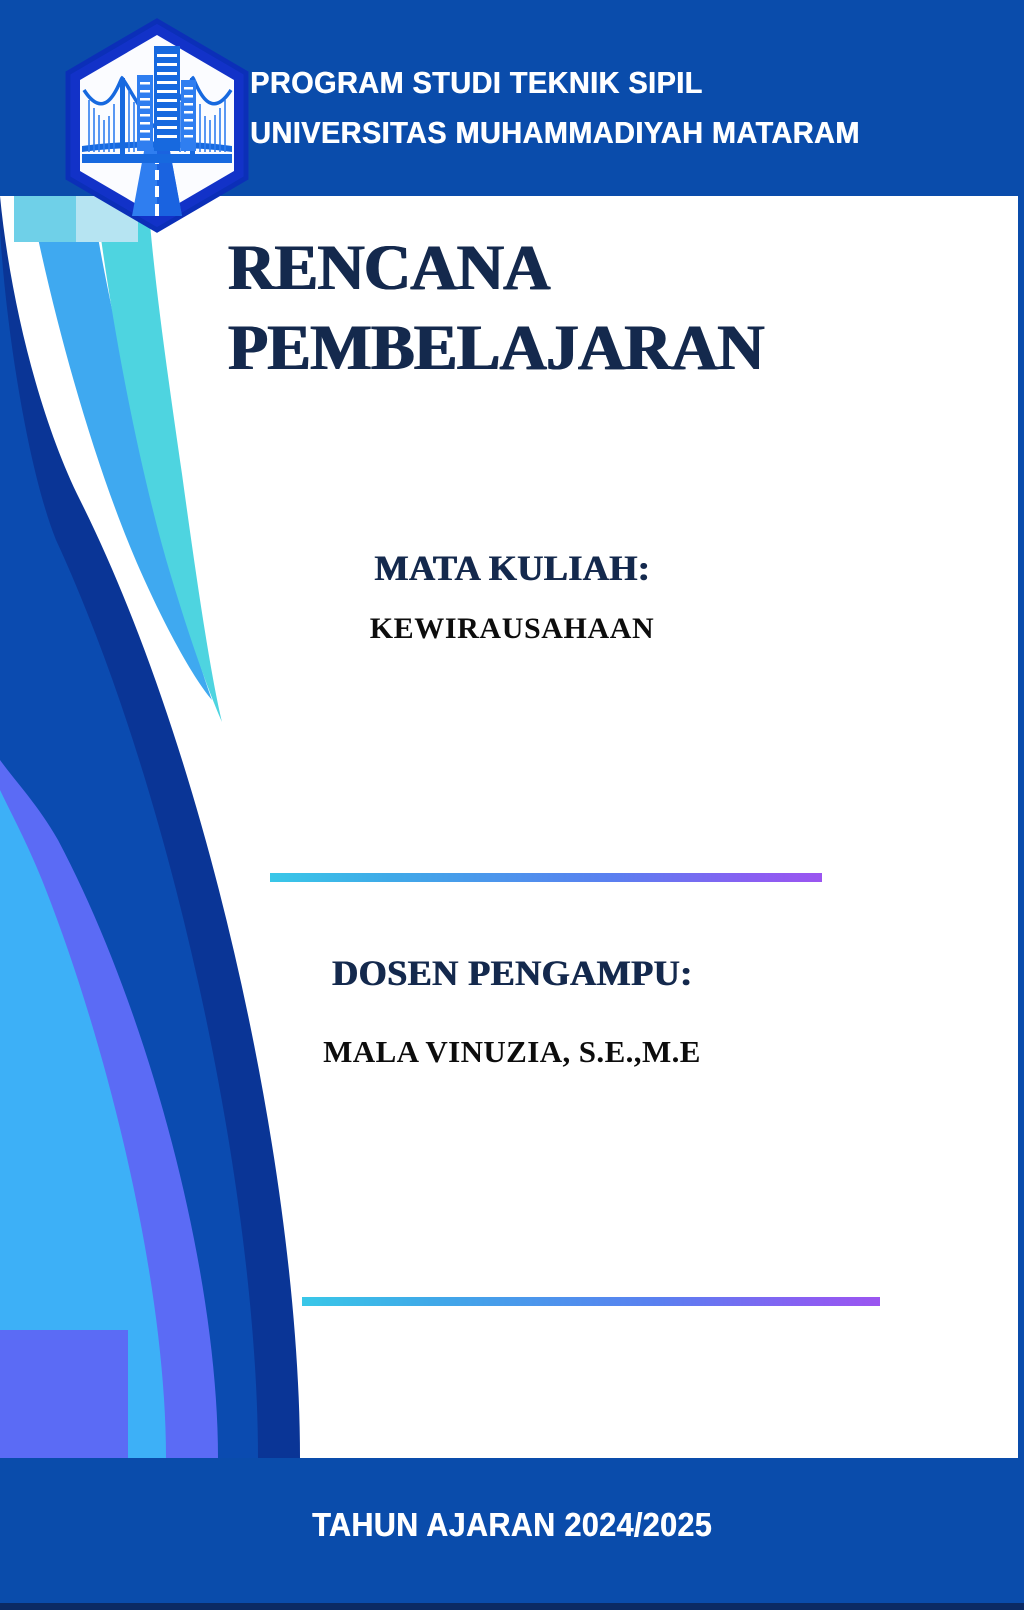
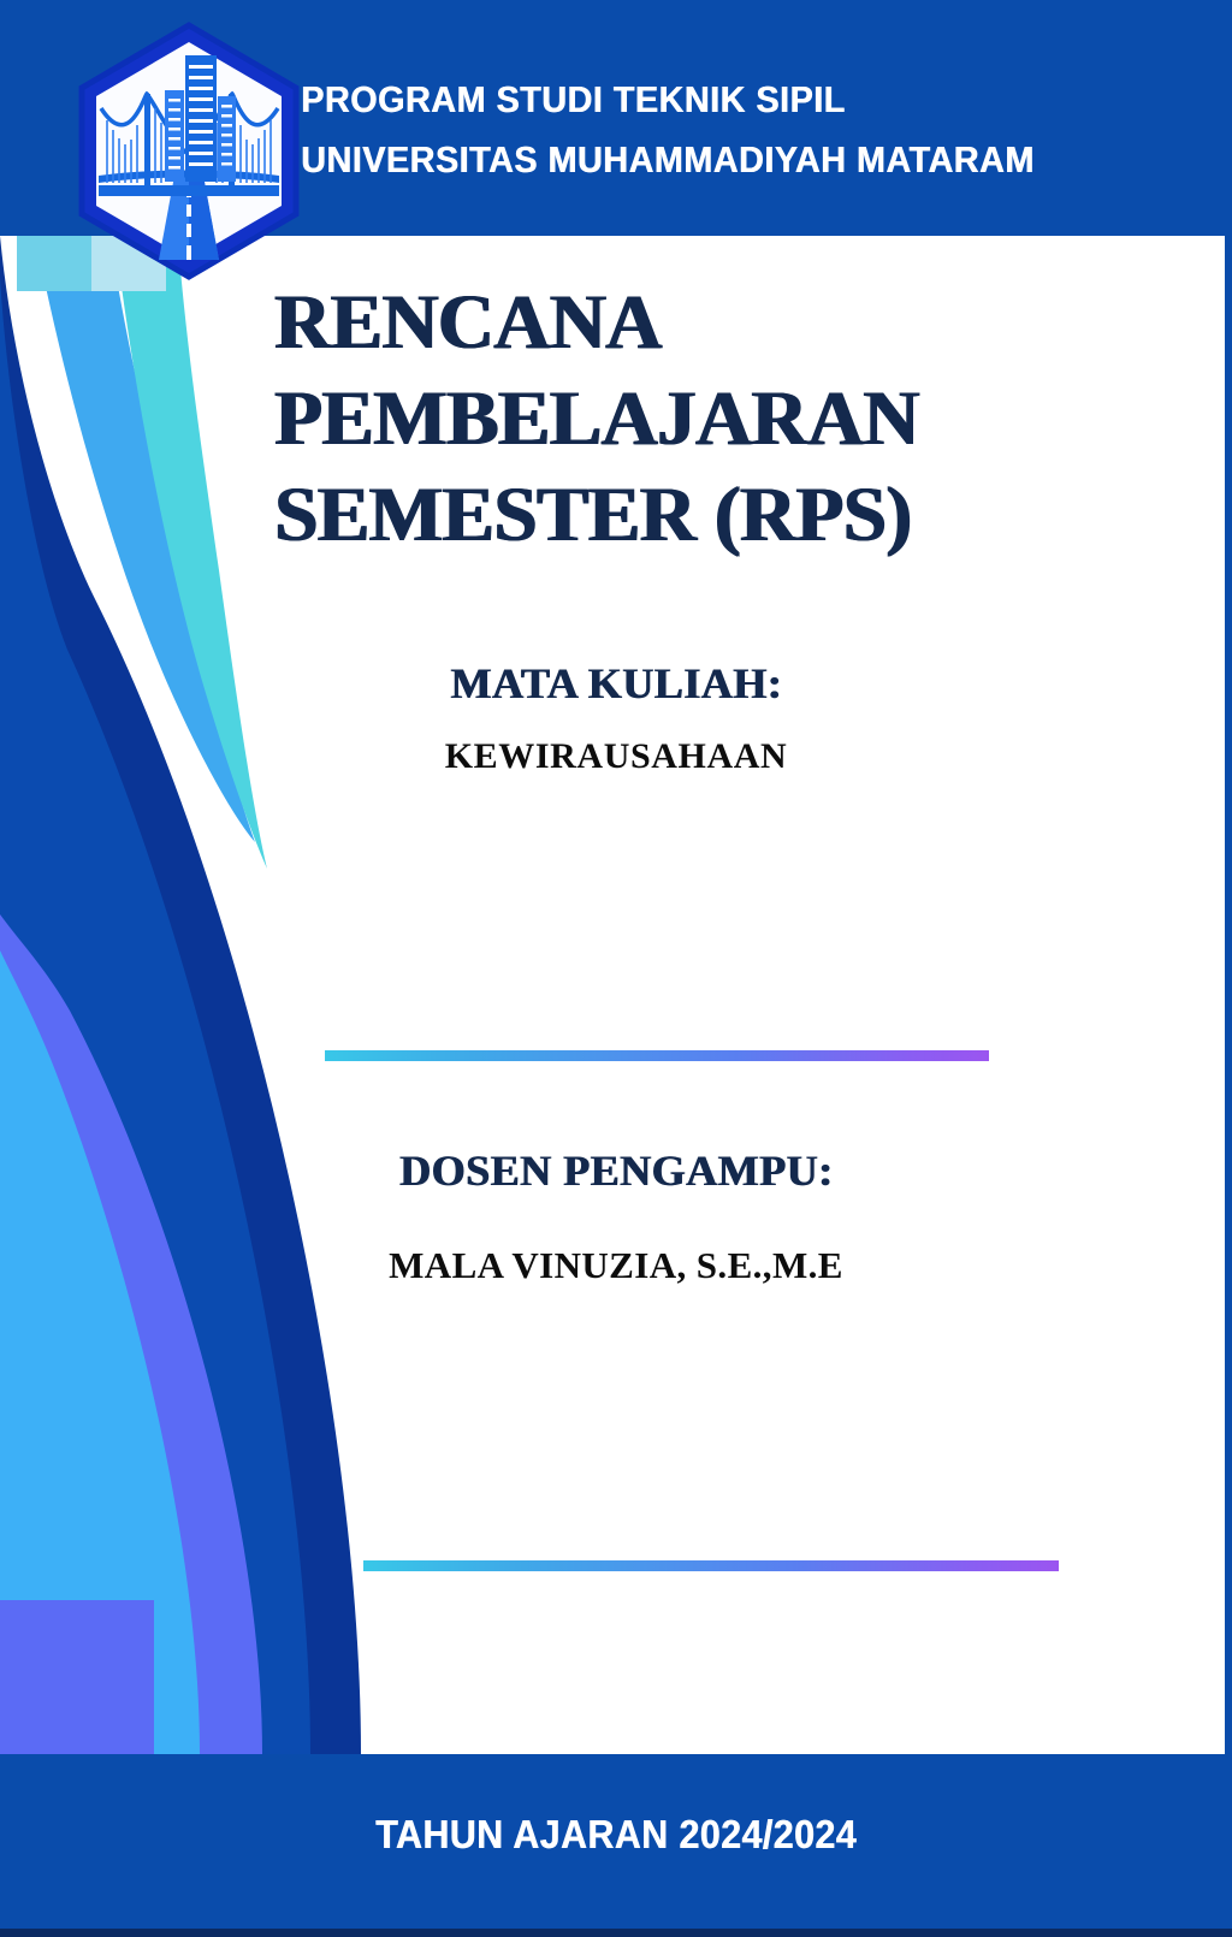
  PROGRAM STUDI TEKNIK SIPIL
  UNIVERSITAS MUHAMMADIYAH MATARAM
  RENCANA
  PEMBELAJARAN
+ SEMESTER (RPS)
  MATA KULIAH:
  KEWIRAUSAHAAN
  DOSEN PENGAMPU:
  MALA VINUZIA, S.E.,M.E
- TAHUN AJARAN 2024/2025
+ TAHUN AJARAN 2024/2024
